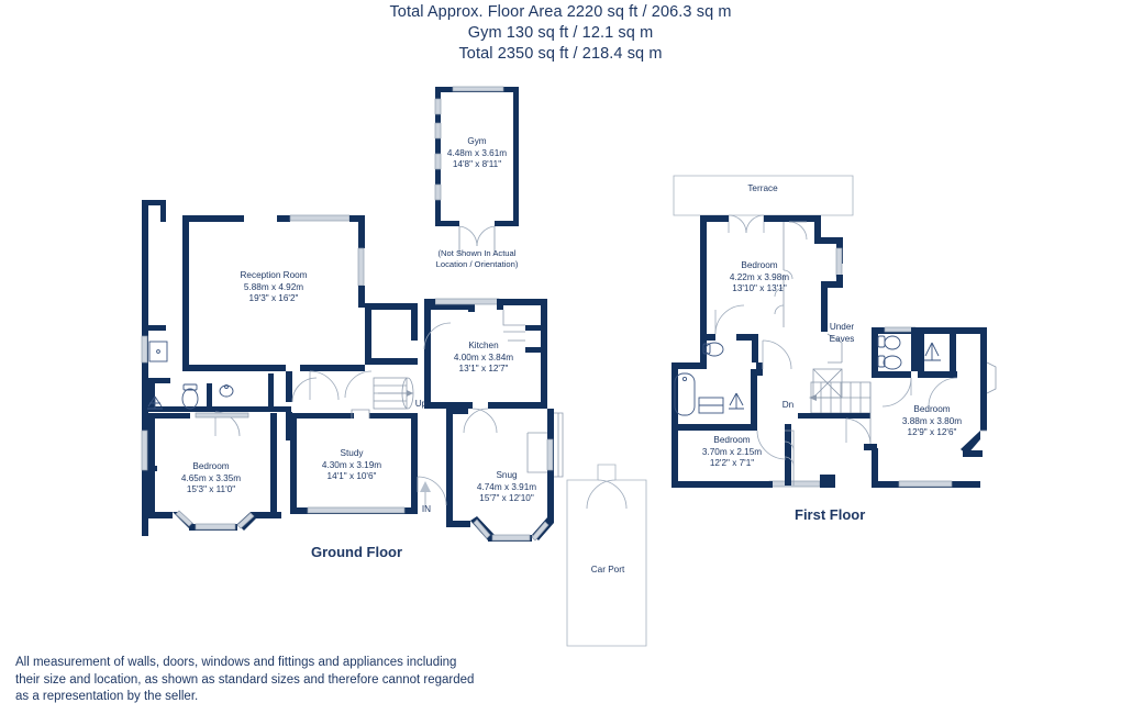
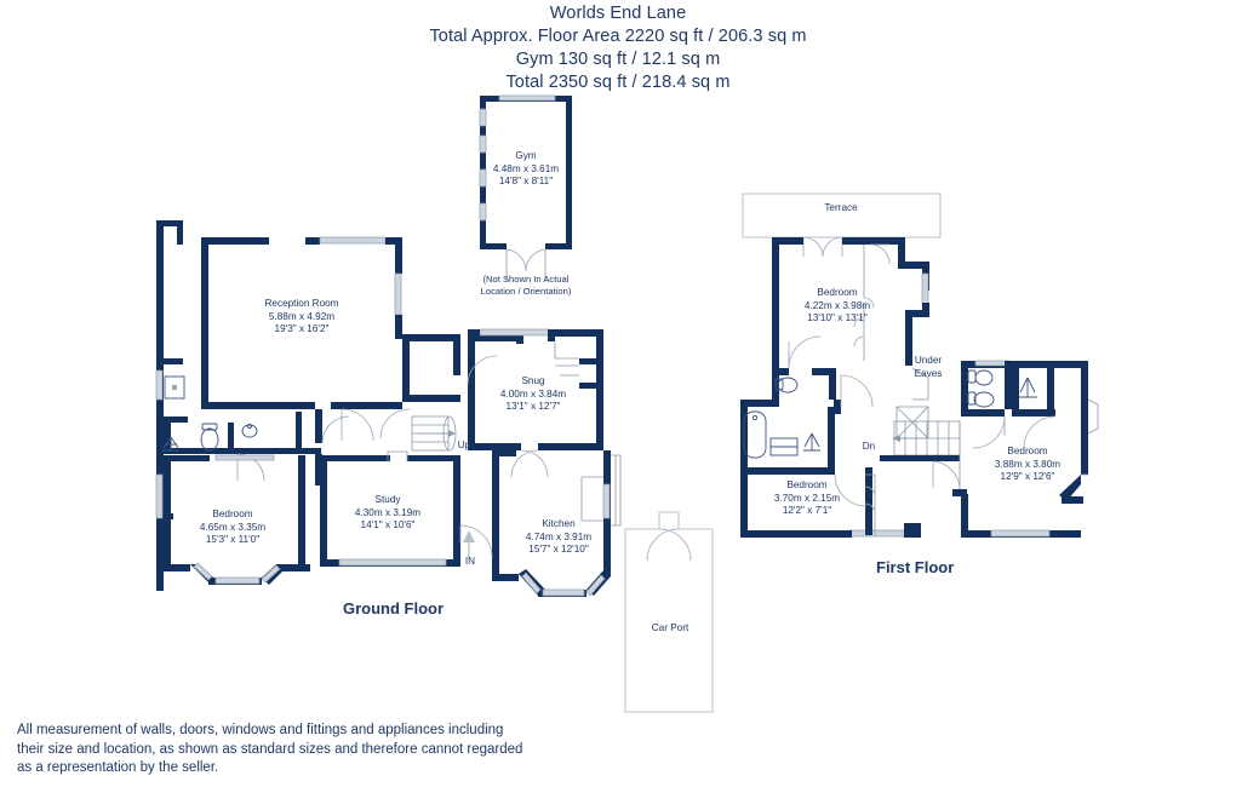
+ Worlds End Lane
  Total Approx. Floor Area 2220 sq ft / 206.3 sq m
  Gym 130 sq ft / 12.1 sq m
  Total 2350 sq ft / 218.4 sq m
  Gym
  4.48m x 3.61m
  14'8" x 8'11"
  (Not Shown In Actual
  Location / Orientation)
  Reception Room
  5.88m x 4.92m
  19'3" x 16'2"
- Kitchen
+ Snug
  4.00m x 3.84m
  13'1" x 12'7"
  Bedroom
  4.65m x 3.35m
  15'3" x 11'0"
  Study
  4.30m x 3.19m
  14'1" x 10'6"
- Snug
+ Kitchen
  4.74m x 3.91m
  15'7" x 12'10"
  Car Port
  Up
  IN
  Ground Floor
  Terrace
  Bedroom
  4.22m x 3.98m
  13'10" x 13'1"
  Bedroom
  3.70m x 2.15m
  12'2" x 7'1"
  Bedroom
  3.88m x 3.80m
  12'9" x 12'6"
  Under
  Eaves
  Dn
  First Floor
  All measurement of walls, doors, windows and fittings and appliances including their size and location, as shown as standard sizes and therefore cannot regarded as a representation by the seller.
